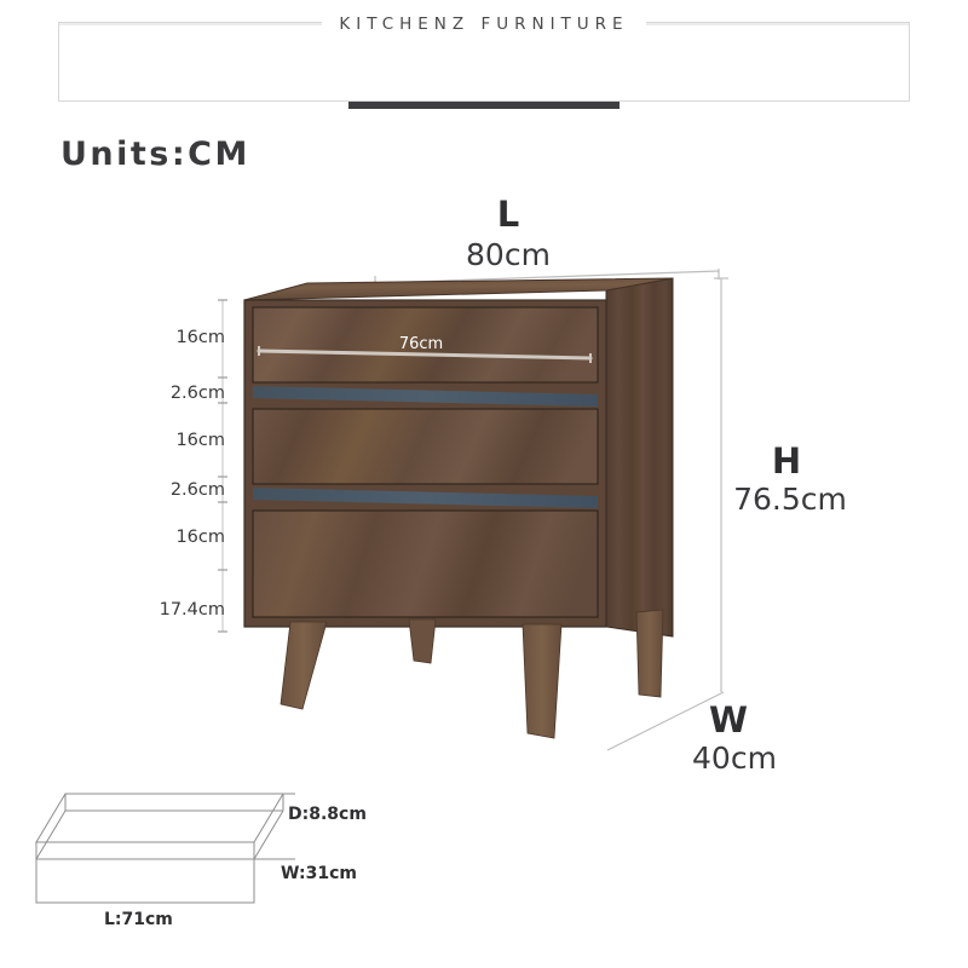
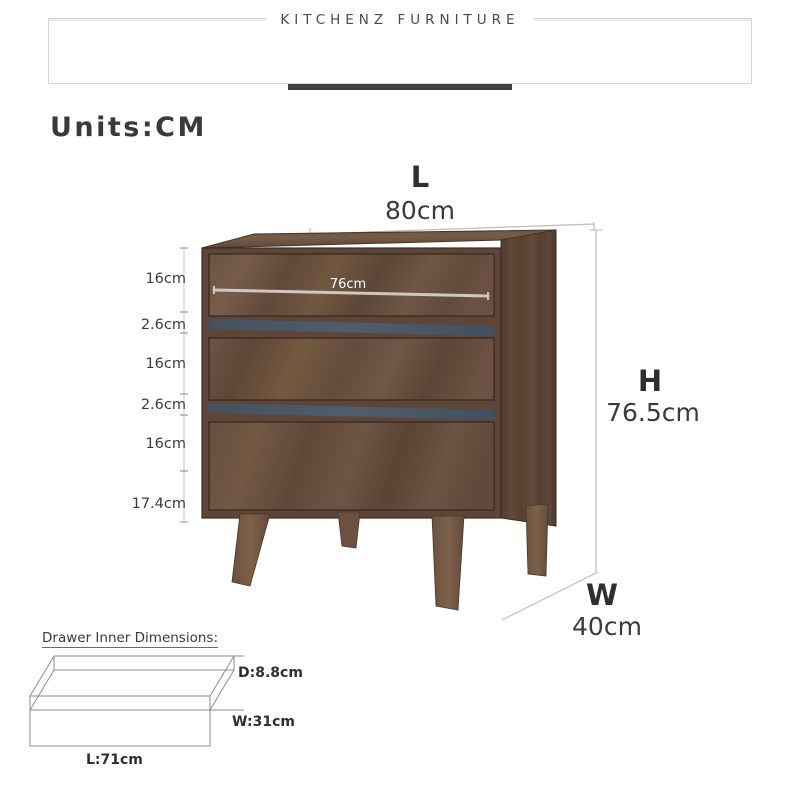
  KITCHENZ FURNITURE
  Units:CM
  L
  80cm
  16cm
  2.6cm
  16cm
  2.6cm
  16cm
  17.4cm
  76cm
  H
  76.5cm
  W
  40cm
+ Drawer Inner Dimensions:
  D:8.8cm
  W:31cm
  L:71cm
